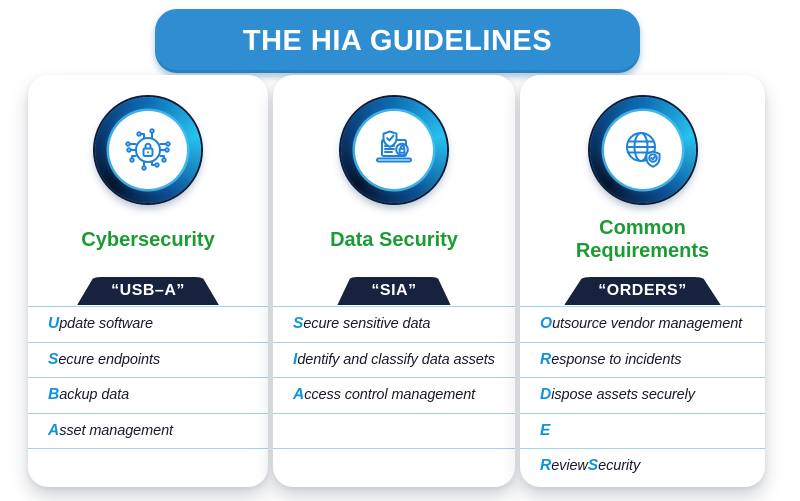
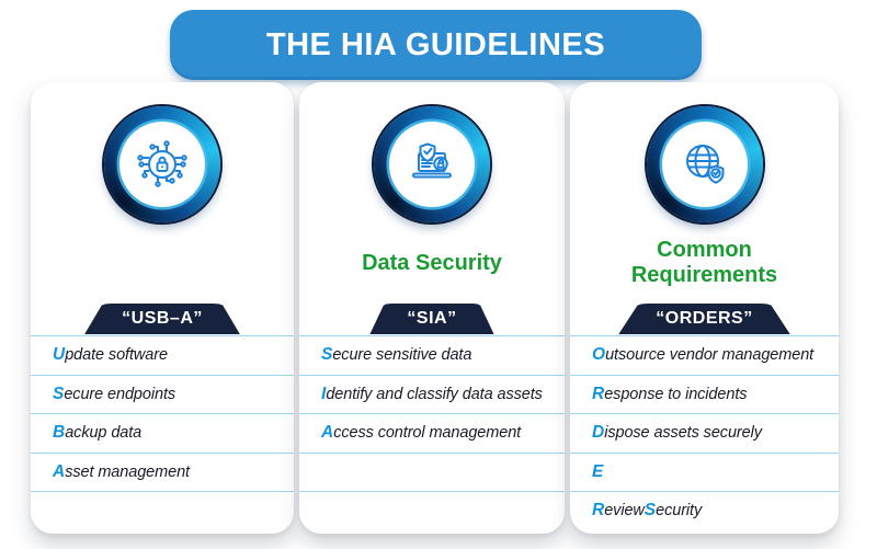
  THE HIA GUIDELINES
- Cybersecurity
  “USB–A”
  U
  pdate software
  S
  ecure endpoints
  B
  ackup data
  A
  sset management
  Data Security
  “SIA”
  S
  ecure sensitive data
  I
  dentify and classify data assets
  A
  ccess control management
  Common Requirements
  “ORDERS”
  O
  utsource vendor management
  R
  esponse to incidents
  D
  ispose assets securely
  E
  R
  eview
  S
  ecurity
